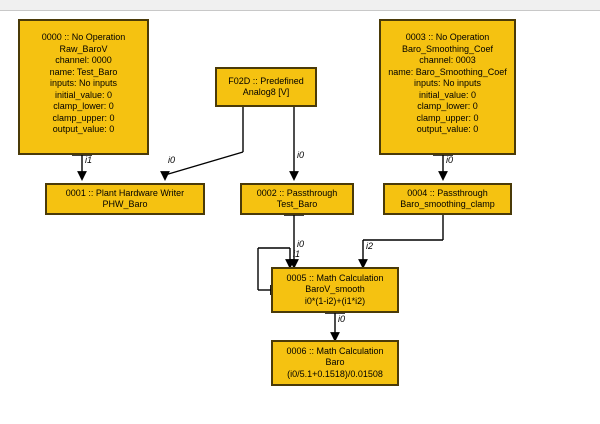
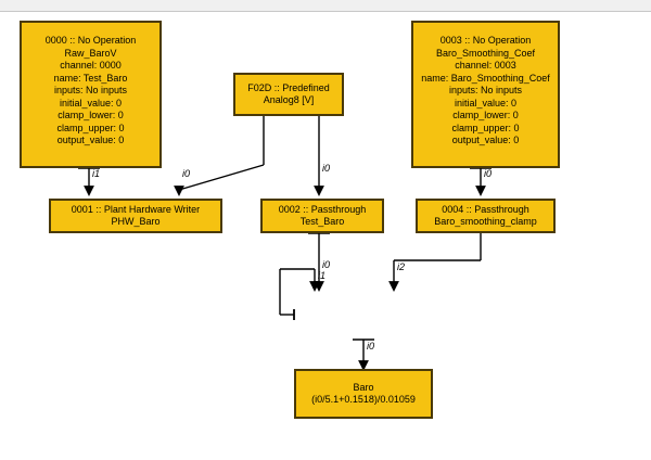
  0000 :: No Operation
  Raw_BaroV
  channel: 0000
  name: Test_Baro
  inputs: No inputs
  initial_value: 0
  clamp_lower: 0
  clamp_upper: 0
  output_value: 0
  F02D :: Predefined
  Analog8 [V]
  0003 :: No Operation
  Baro_Smoothing_Coef
  channel: 0003
  name: Baro_Smoothing_Coef
  inputs: No inputs
  initial_value: 0
  clamp_lower: 0
  clamp_upper: 0
  output_value: 0
  0001 :: Plant Hardware Writer
  PHW_Baro
  0002 :: Passthrough
  Test_Baro
  0004 :: Passthrough
  Baro_smoothing_clamp
- 0005 :: Math Calculation
- BaroV_smooth
- i0*(1-i2)+(i1*i2)
- 0006 :: Math Calculation
  Baro
- (i0/5.1+0.1518)/0.01508
+ (i0/5.1+0.1518)/0.01059
  i1
  i0
  i0
  i0
  i1
  i0
  i2
  i0
